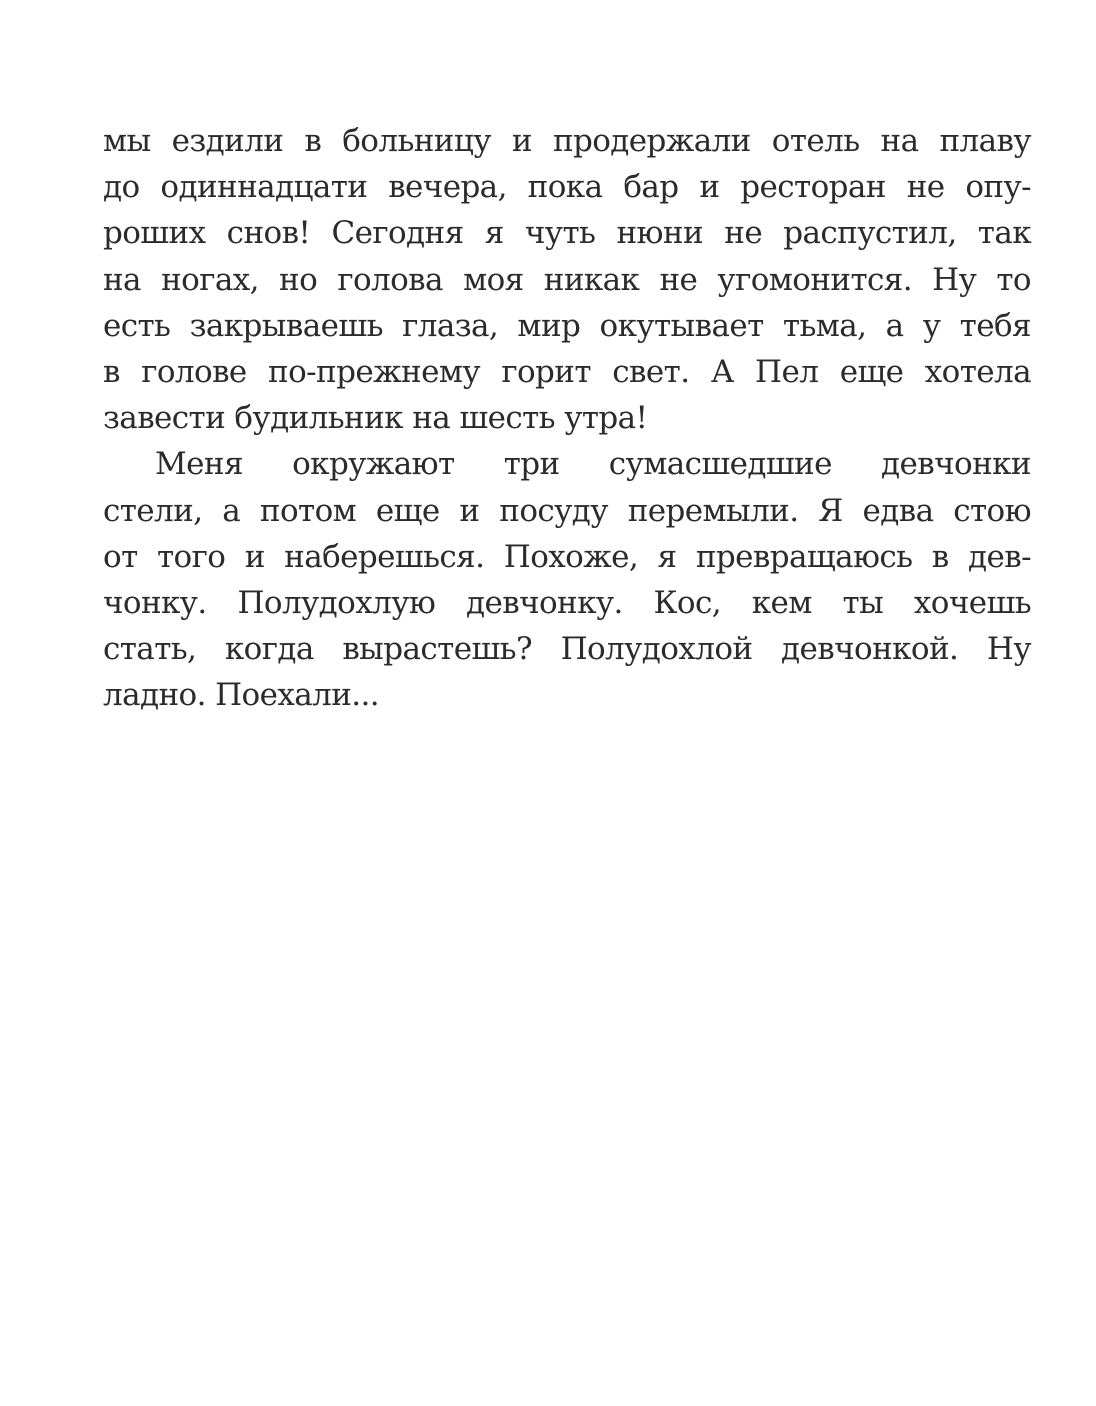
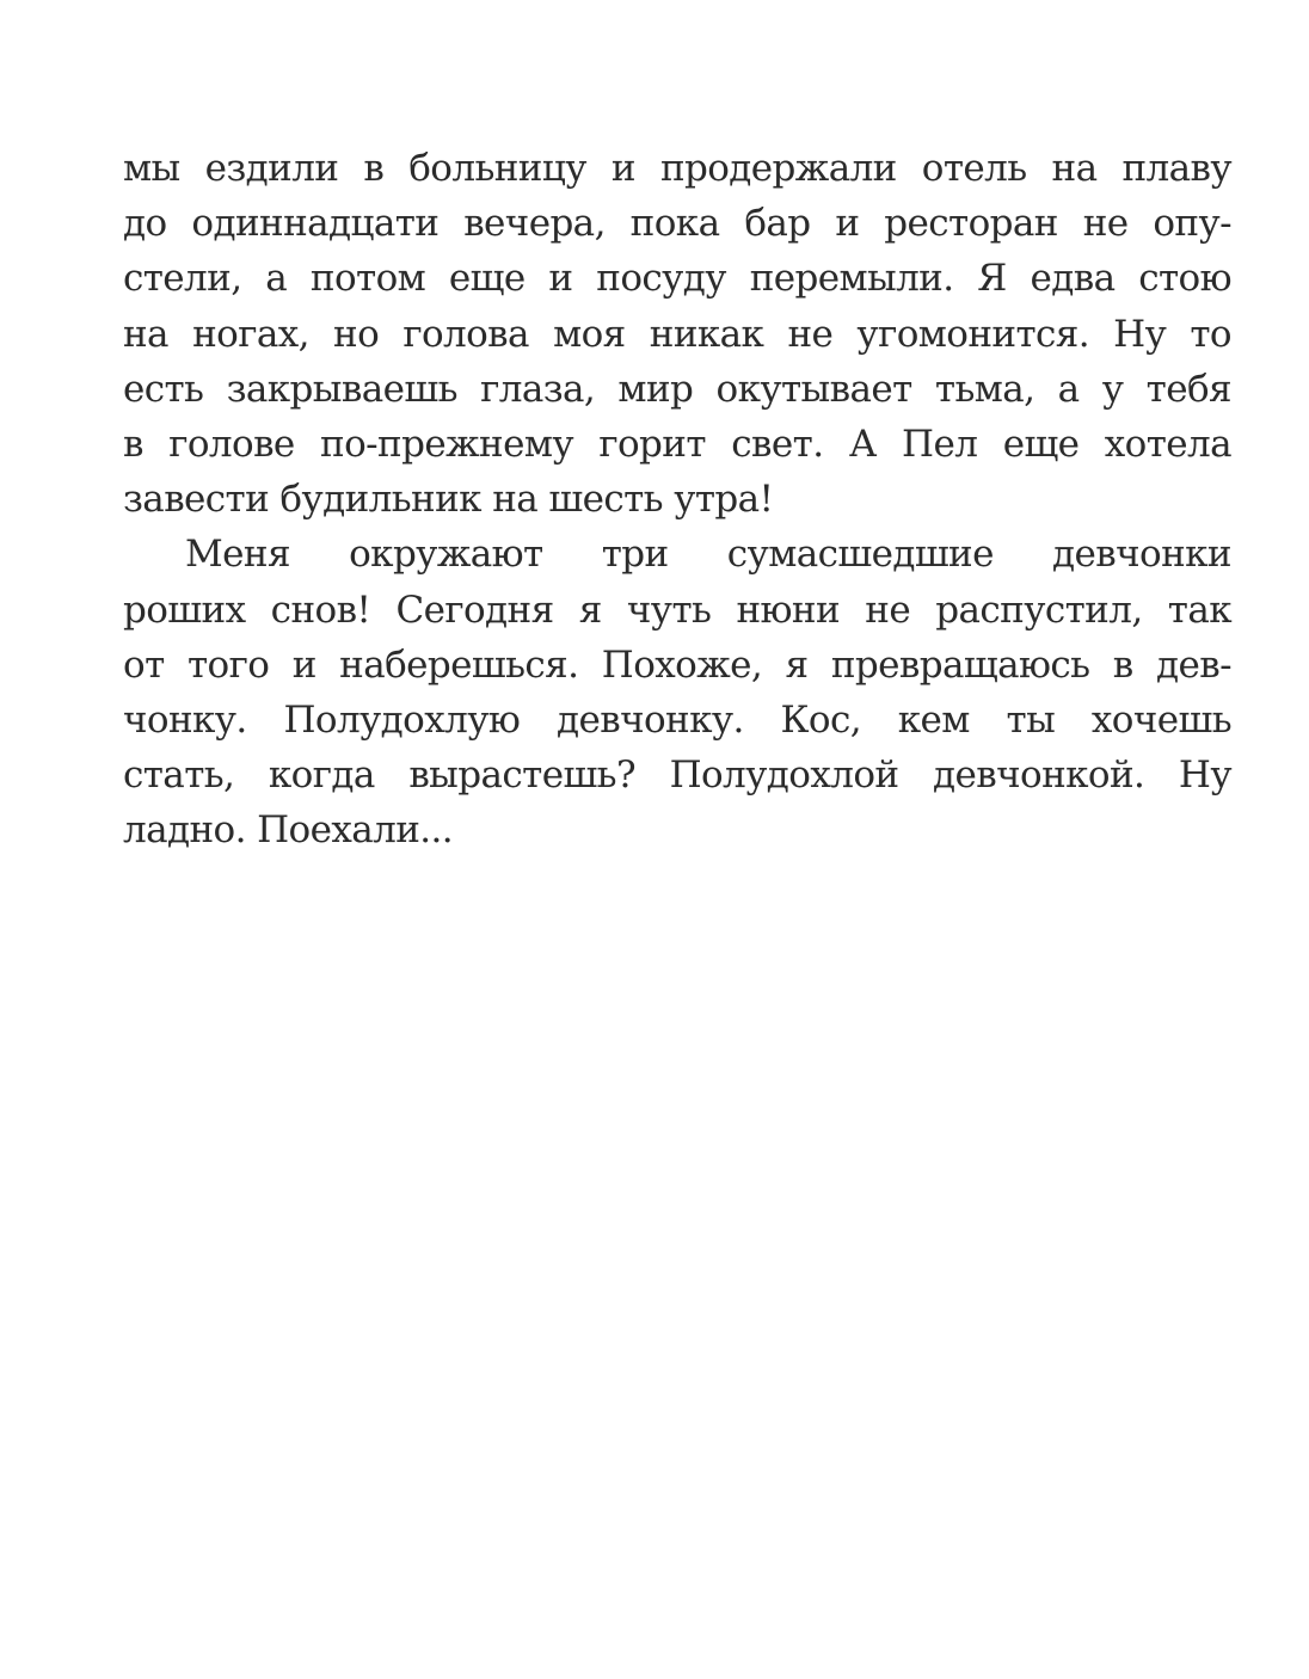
  мы ездили в больницу и продержали отель на плаву
  до одиннадцати вечера, пока бар и ресторан не опу-
- роших снов! Сегодня я чуть нюни не распустил, так
+ стели, а потом еще и посуду перемыли. Я едва стою
  на ногах, но голова моя никак не угомонится. Ну то
  есть закрываешь глаза, мир окутывает тьма, а у тебя
  в голове по-прежнему горит свет. А Пел еще хотела
  завести будильник на шесть утра!
  Меня окружают три сумасшедшие девчонки
- стели, а потом еще и посуду перемыли. Я едва стою
+ роших снов! Сегодня я чуть нюни не распустил, так
  от того и наберешься. Похоже, я превращаюсь в дев-
  чонку. Полудохлую девчонку. Кос, кем ты хочешь
  стать, когда вырастешь? Полудохлой девчонкой. Ну
  ладно. Поехали...
